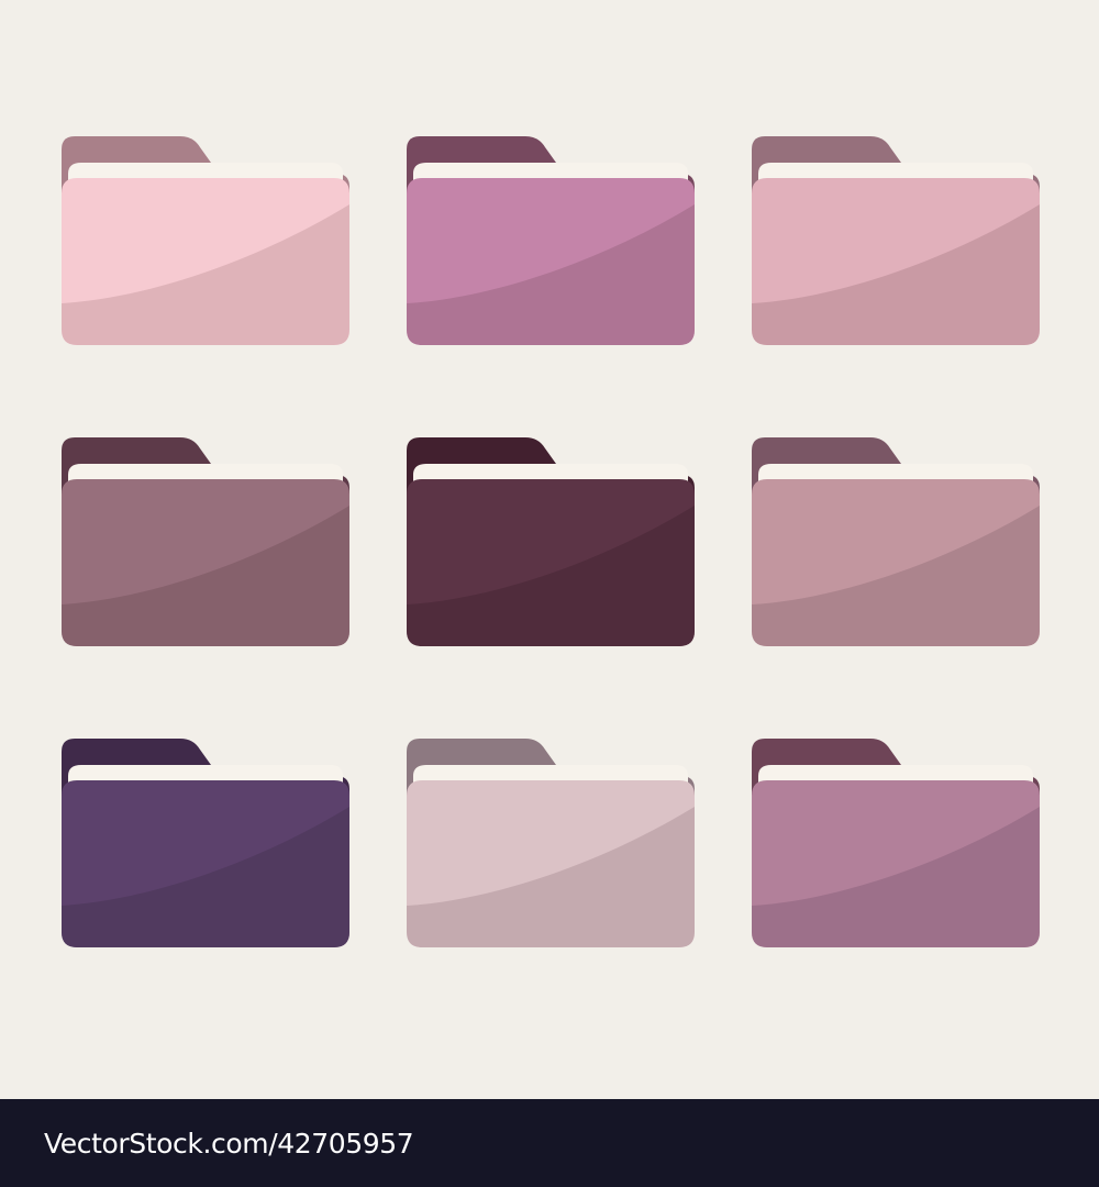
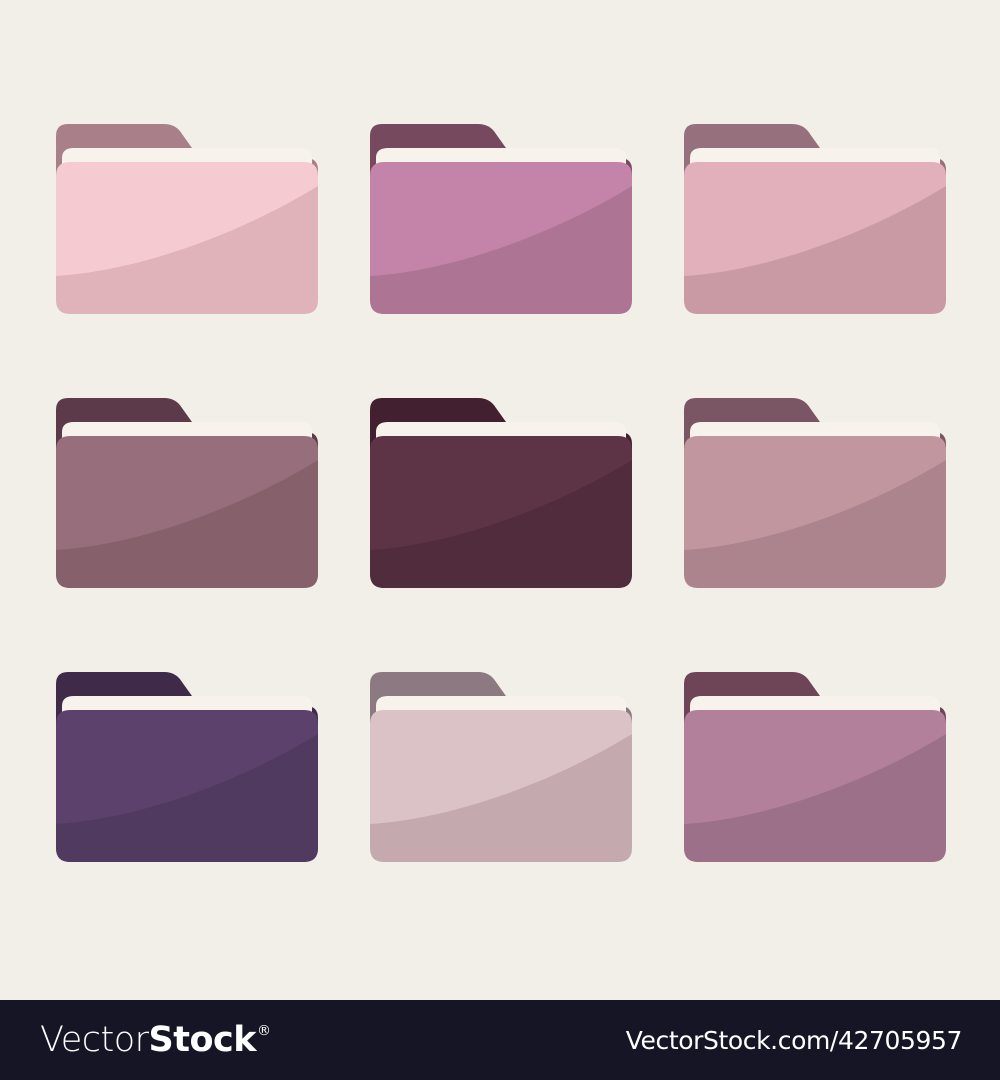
+ Vector
+ Stock
+ ®
  VectorStock.com/42705957
